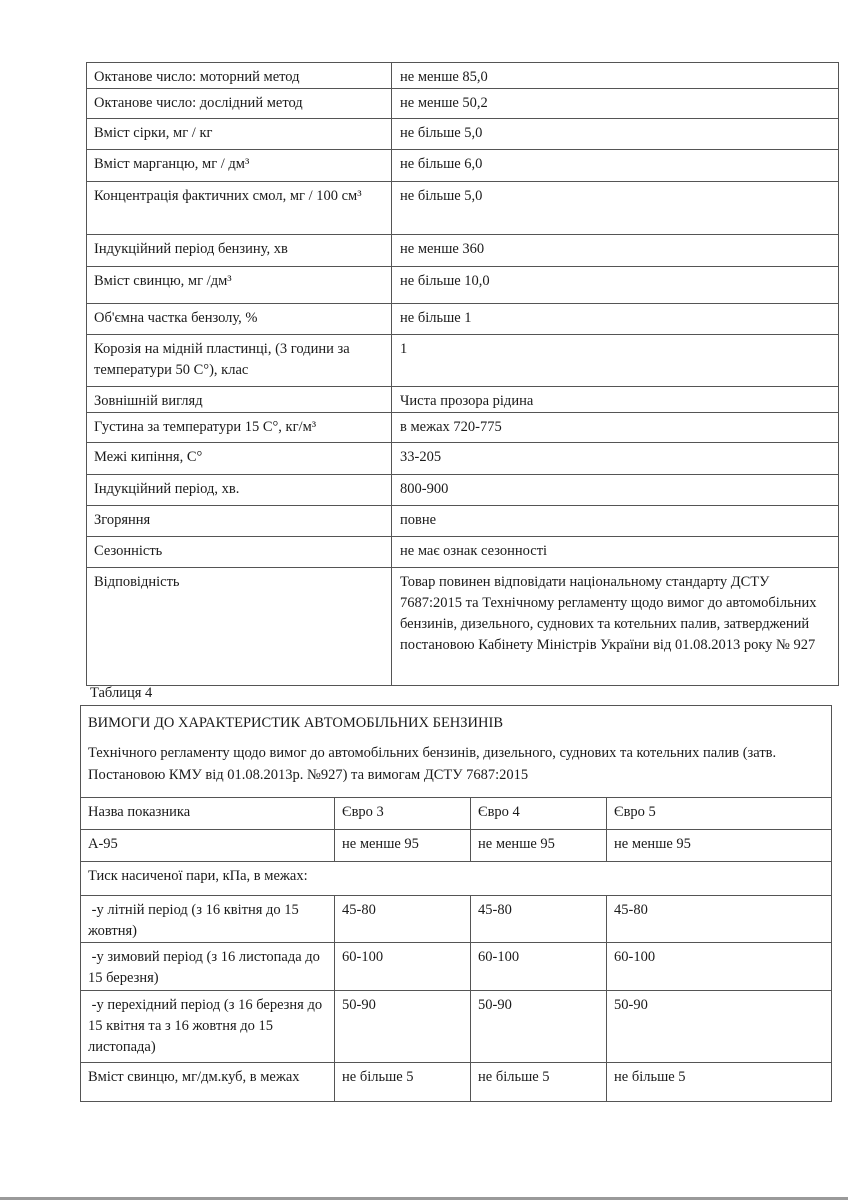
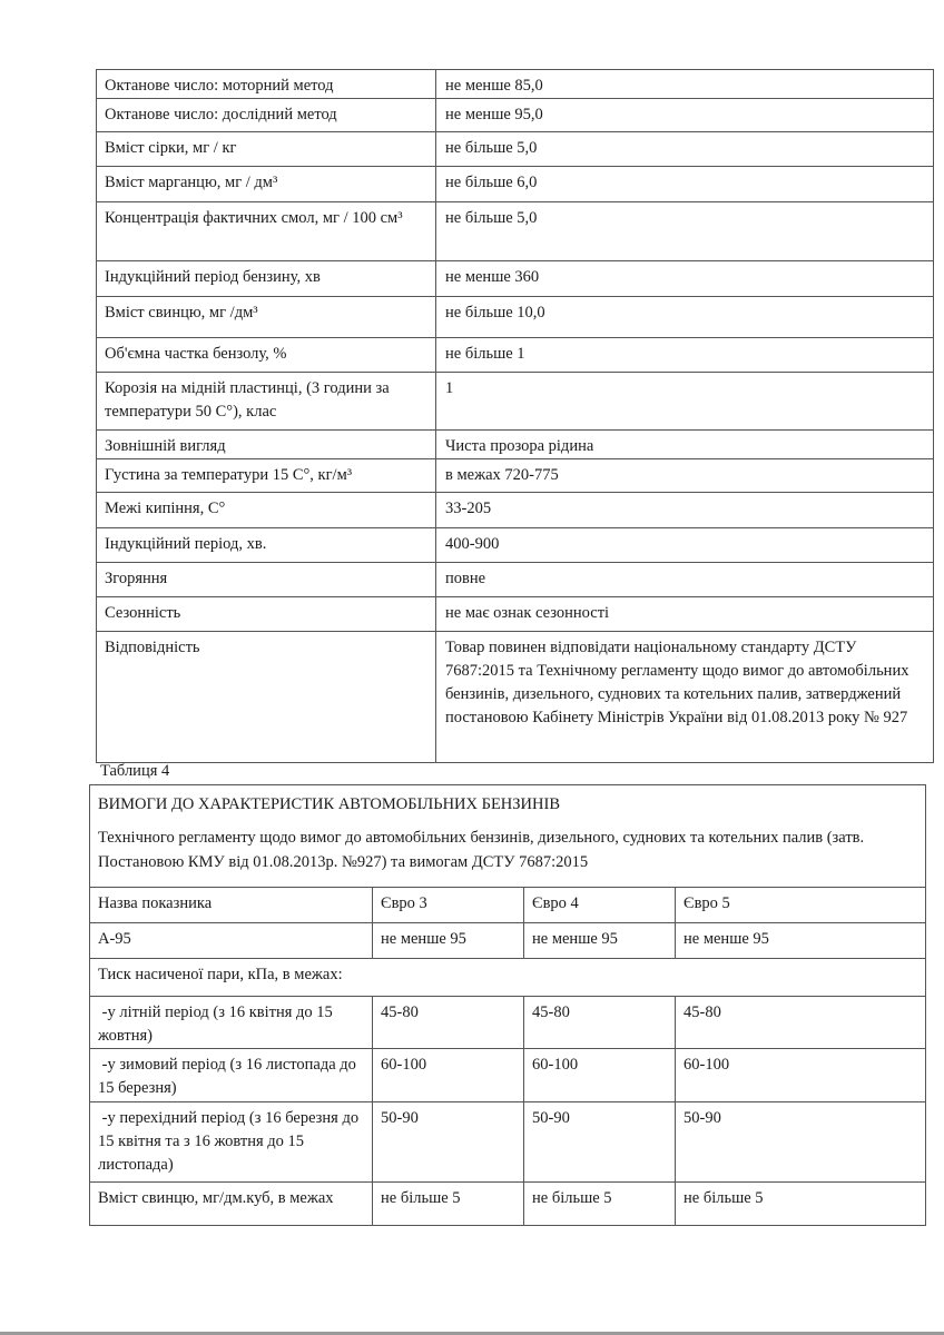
  Октанове число: моторний метод	не менше 85,0
- Октанове число: дослідний метод	не менше 50,2
+ Октанове число: дослідний метод	не менше 95,0
  Вміст сірки, мг / кг	не більше 5,0
  Вміст марганцю, мг / дм³	не більше 6,0
  Концентрація фактичних смол, мг / 100 см³	не більше 5,0
  Індукційний період бензину, хв	не менше 360
  Вміст свинцю, мг /дм³	не більше 10,0
  Об'ємна частка бензолу, %	не більше 1
  Корозія на мідній пластинці, (3 години за температури 50 С°), клас	1
  Зовнішній вигляд	Чиста прозора рідина
  Густина за температури 15 С°, кг/м³	в межах 720-775
  Межі кипіння, С°	33-205
- Індукційний період, хв.	800-900
+ Індукційний період, хв.	400-900
  Згоряння	повне
  Сезонність	не має ознак сезонності
  Відповідність	Товар повинен відповідати національному стандарту ДСТУ 7687:2015 та Технічному регламенту щодо вимог до автомобільних бензинів, дизельного, суднових та котельних палив, затверджений постановою Кабінету Міністрів України від 01.08.2013 року № 927
  Таблиця 4
  ВИМОГИ ДО ХАРАКТЕРИСТИК АВТОМОБІЛЬНИХ БЕНЗИНІВ Технічного регламенту щодо вимог до автомобільних бензинів, дизельного, суднових та котельних палив (затв. Постановою КМУ від 01.08.2013р. №927) та вимогам ДСТУ 7687:2015
  Назва показника	Євро 3	Євро 4	Євро 5
  А-95	не менше 95	не менше 95	не менше 95
  Тиск насиченої пари, кПа, в межах:
  -у літній період (з 16 квітня до 15 жовтня)	45-80	45-80	45-80
  -у зимовий період (з 16 листопада до 15 березня)	60-100	60-100	60-100
  -у перехідний період (з 16 березня до 15 квітня та з 16 жовтня до 15 листопада)	50-90	50-90	50-90
  Вміст свинцю, мг/дм.куб, в межах	не більше 5	не більше 5	не більше 5
